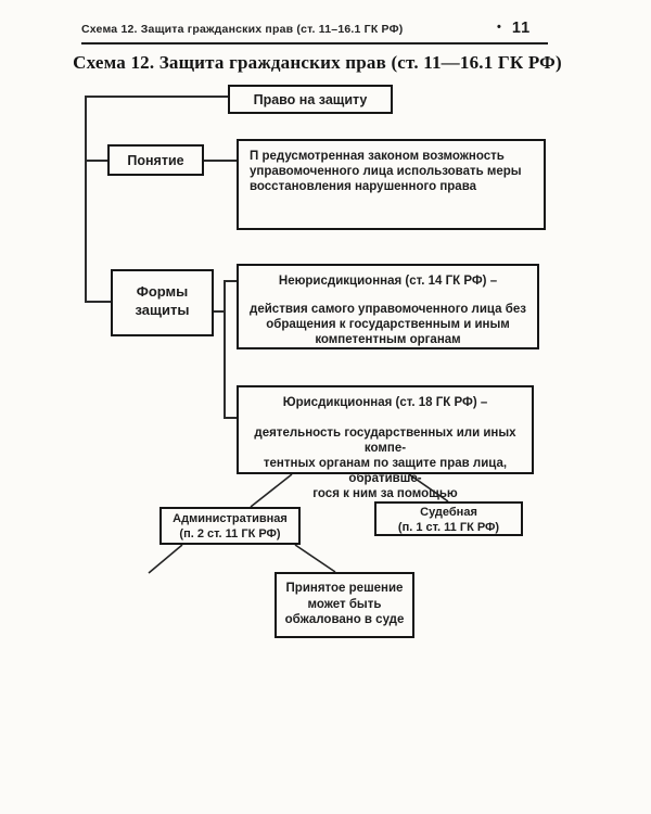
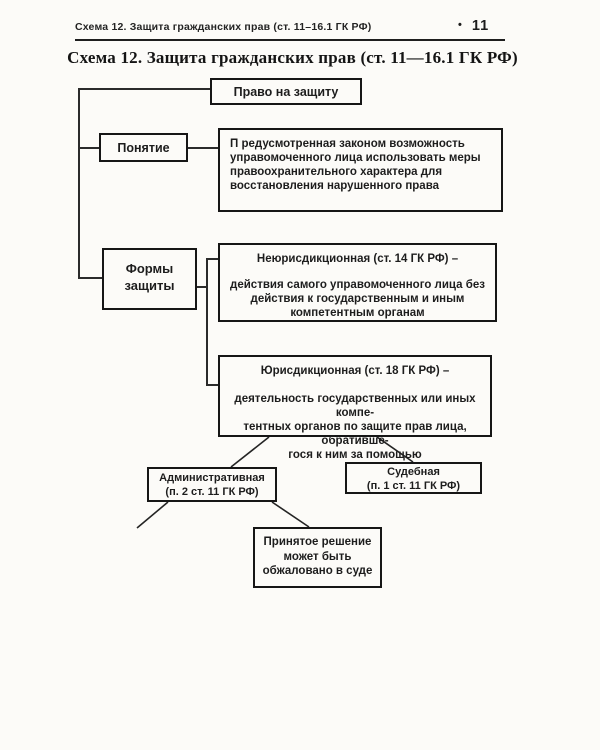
  Схема 12. Защита гражданских прав (ст. 11–16.1 ГК РФ)
  • 11
  Схема 12. Защита гражданских прав (ст. 11—16.1 ГК РФ)
  Право на защиту
  Понятие
  П редусмотренная законом возможность
  управомоченного лица использовать меры
+ правоохранительного характера для
  восстановления нарушенного права
  Формы
  защиты
  Неюрисдикционная (ст. 14 ГК РФ) –
  действия самого управомоченного лица без
- обращения к государственным и иным
+ действия к государственным и иным
  компетентным органам
  Юрисдикционная (ст. 18 ГК РФ) –
  деятельность государственных или иных компе-
- тентных органам по защите прав лица, обративше-
+ тентных органов по защите прав лица, обративше-
  гося к ним за помощью
  Административная
  (п. 2 ст. 11 ГК РФ)
  Судебная
  (п. 1 ст. 11 ГК РФ)
  Принятое решение
  может быть
  обжаловано в суде
